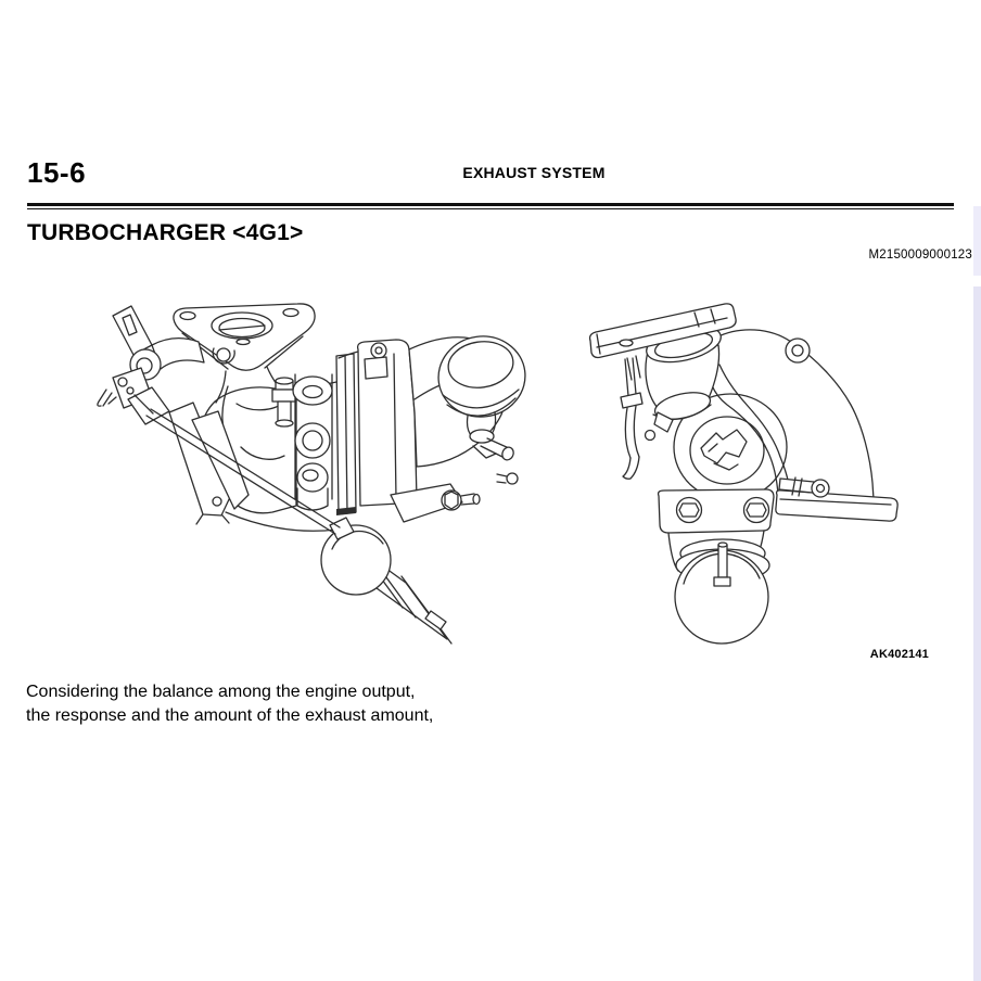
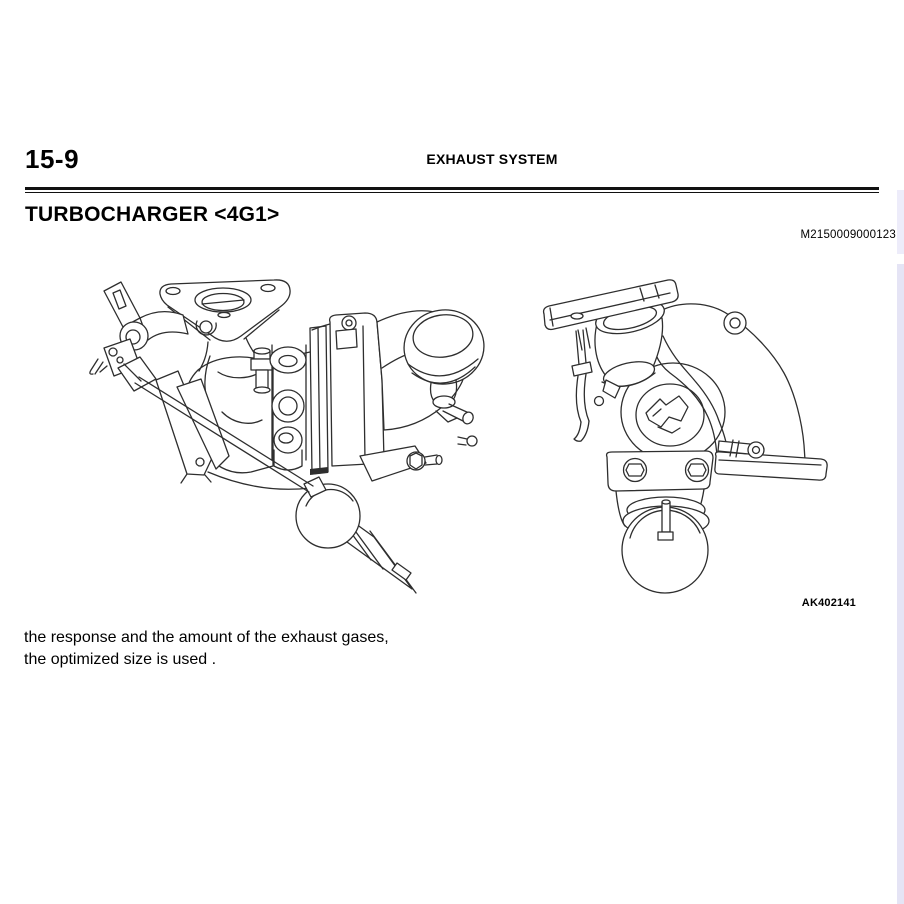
- 15-6
+ 15-9
  EXHAUST SYSTEM
  TURBOCHARGER <4G1>
  M2150009000123
  AK402141
- Considering the balance among the engine output,
- the response and the amount of the exhaust amount,
+ the response and the amount of the exhaust gases,
+ the optimized size is used .
